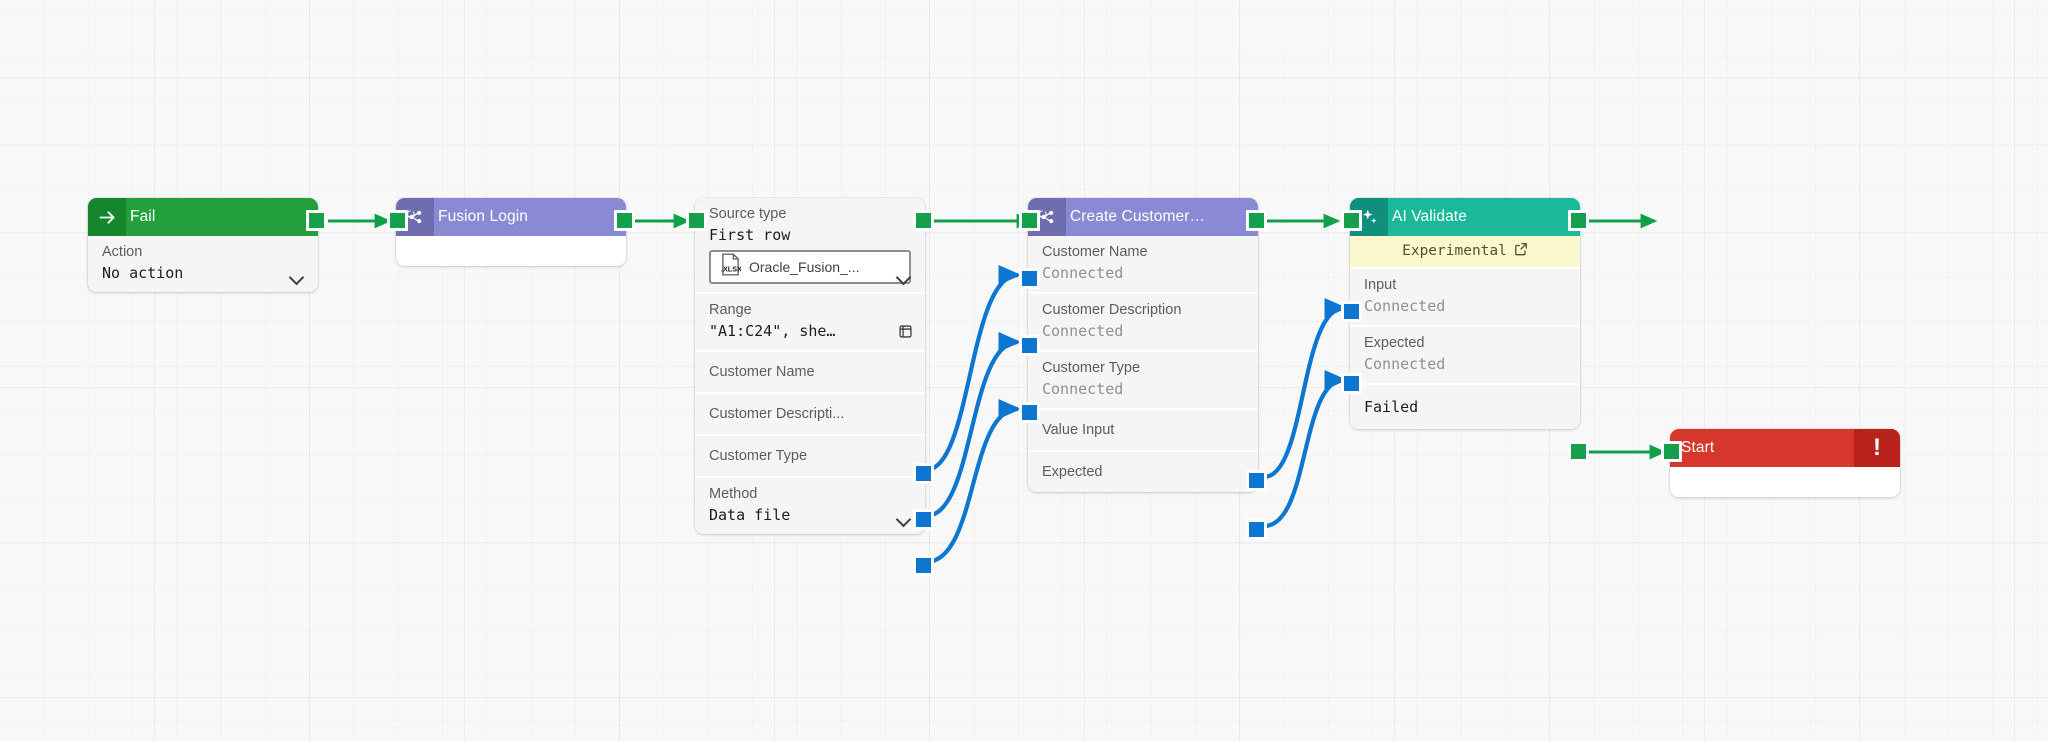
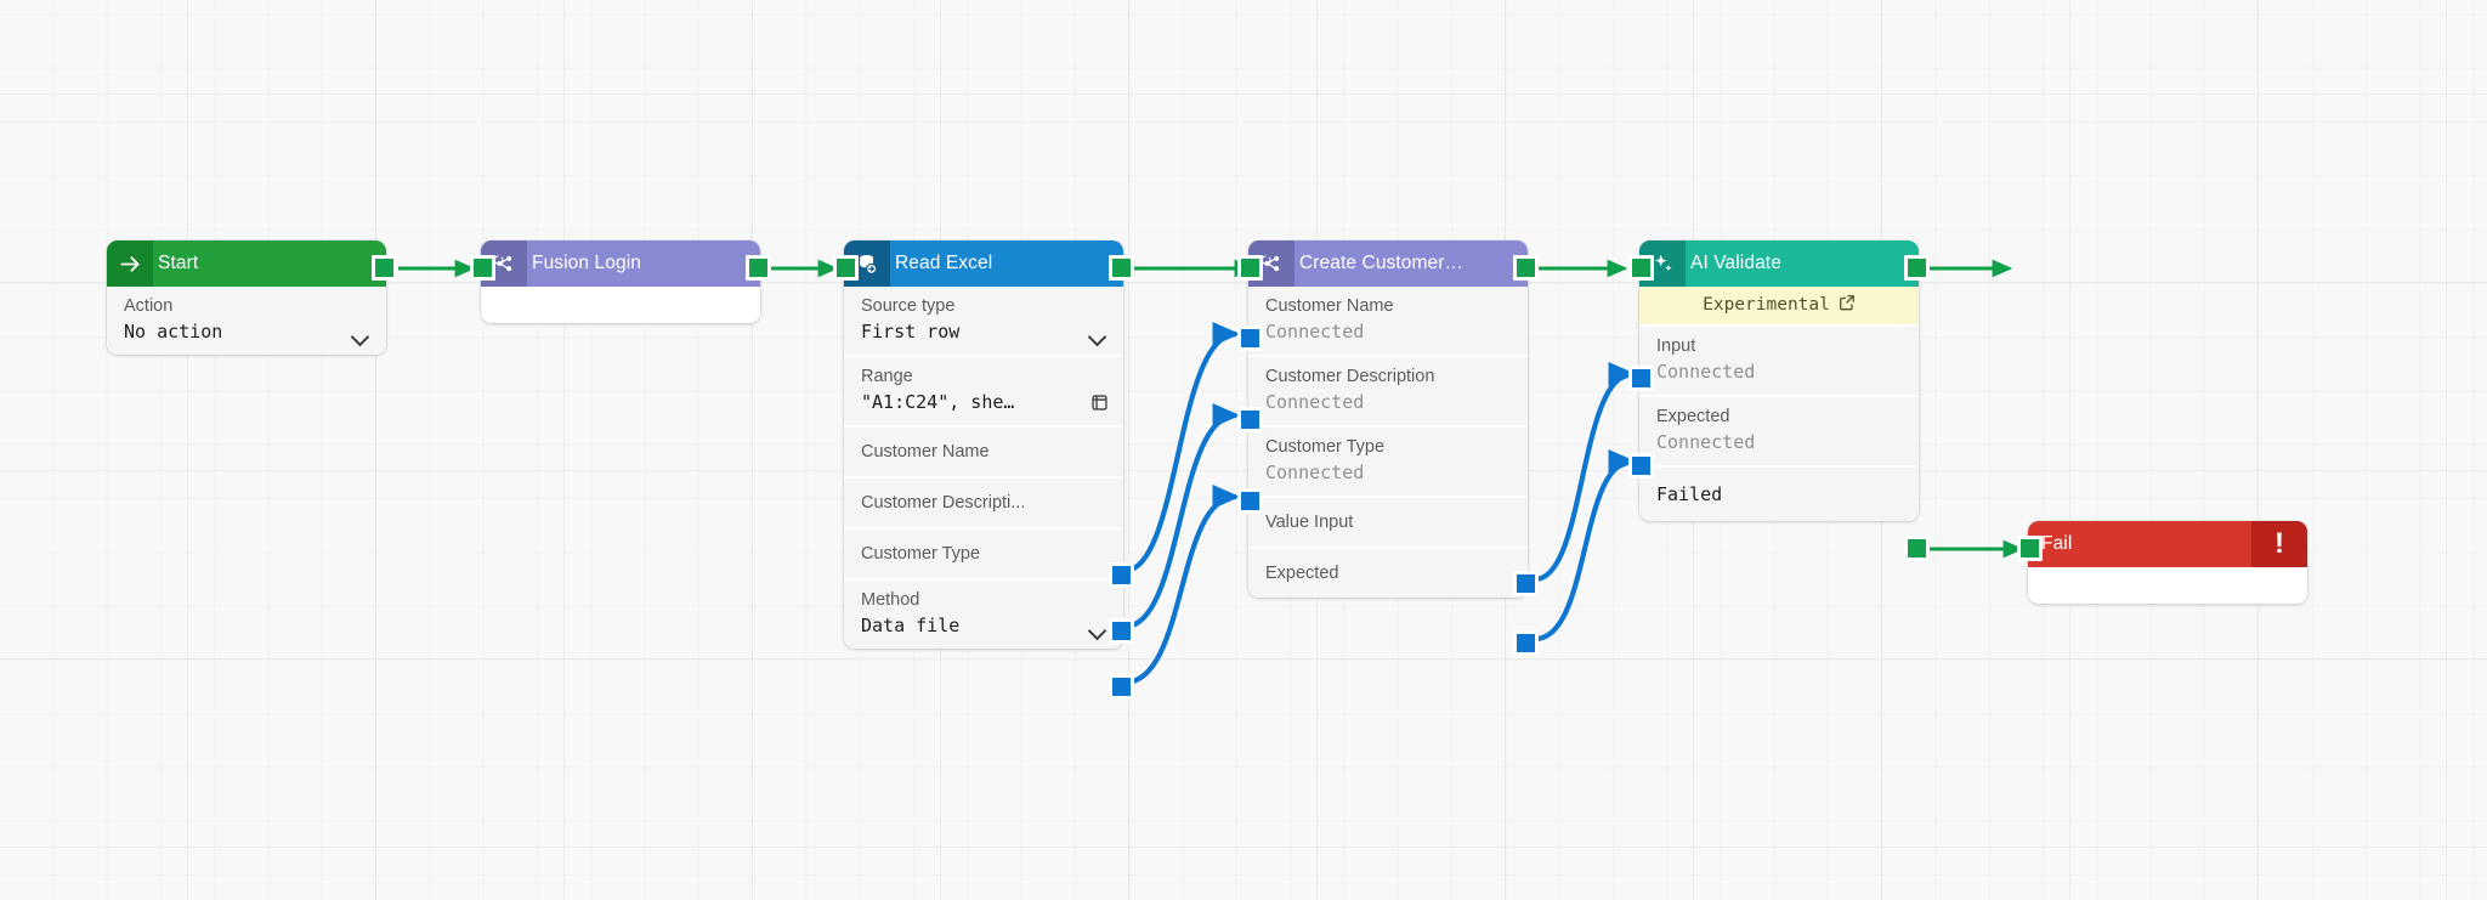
- Fail
+ Start
  Action
  No action
  Fusion Login
+ Read Excel
  Source type
  First row
- .XLSX
- Oracle_Fusion_...
  Range
  "A1:C24", she…
  Customer Name
  Customer Descripti...
  Customer Type
  Method
  Data file
  Create Customer…
  Customer Name
  Connected
  Customer Description
  Connected
  Customer Type
  Connected
  Value Input
  Expected
  AI Validate
  Experimental
  Input
  Connected
  Expected
  Connected
  Failed
- Start
+ Fail
  !
